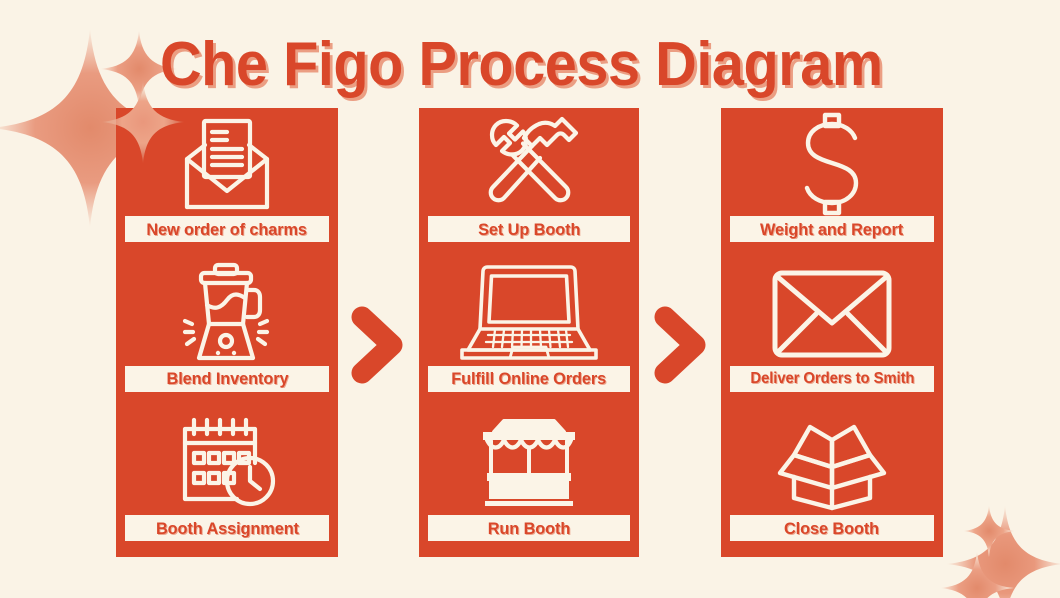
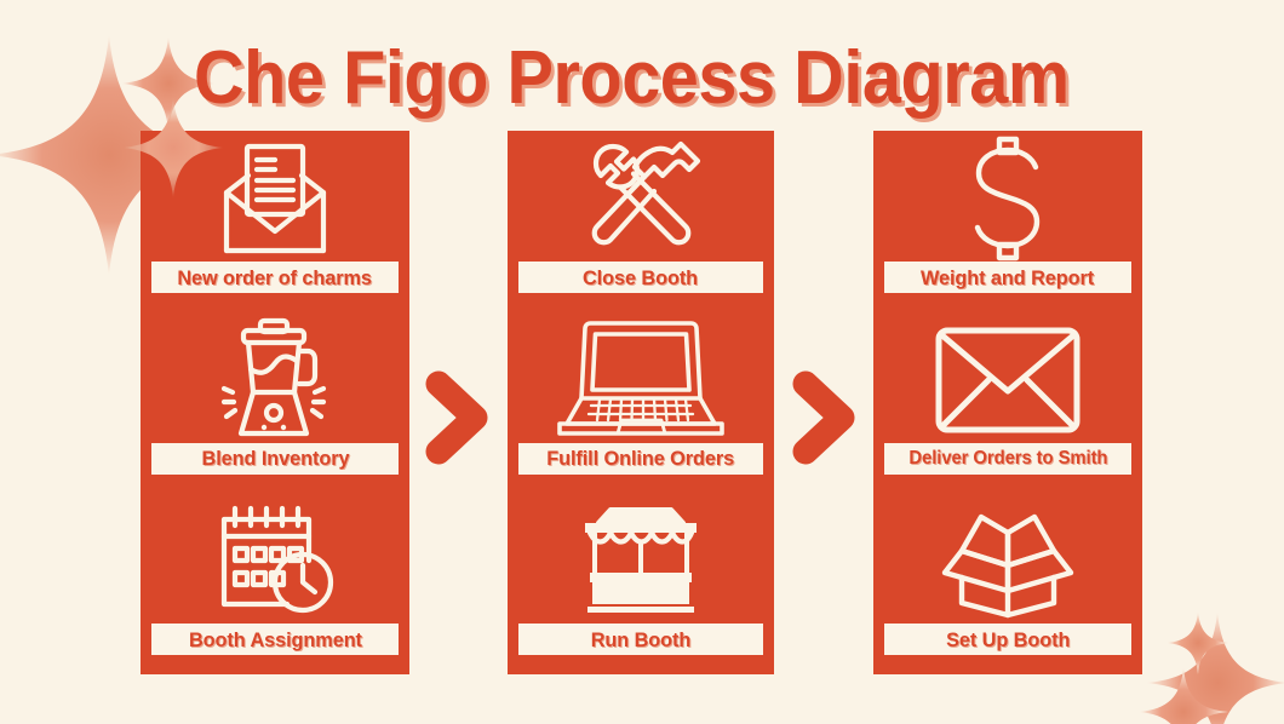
  Che Figo Process Diagram
  New order of charms
  Blend Inventory
  Booth Assignment
- Set Up Booth
+ Close Booth
  Fulfill Online Orders
  Run Booth
  Weight and Report
  Deliver Orders to Smith
- Close Booth
+ Set Up Booth
